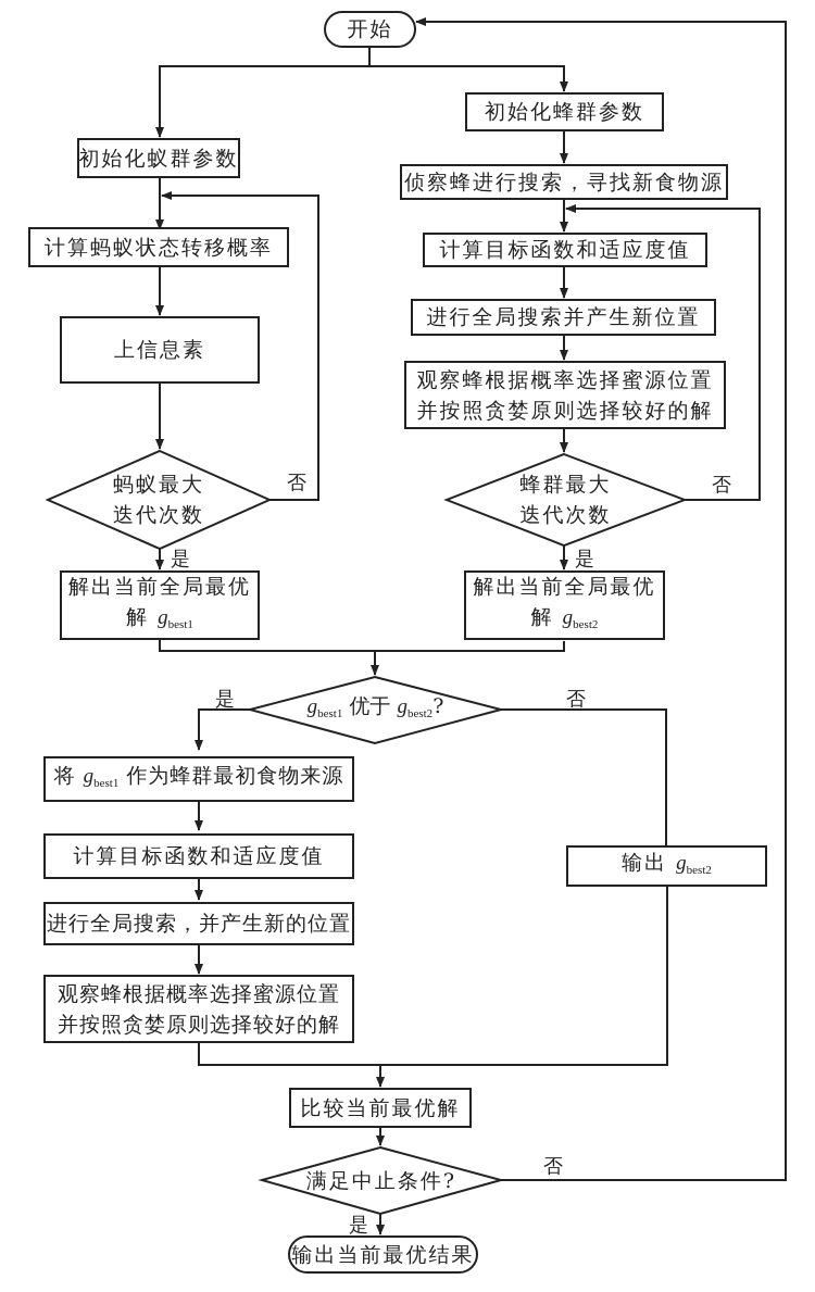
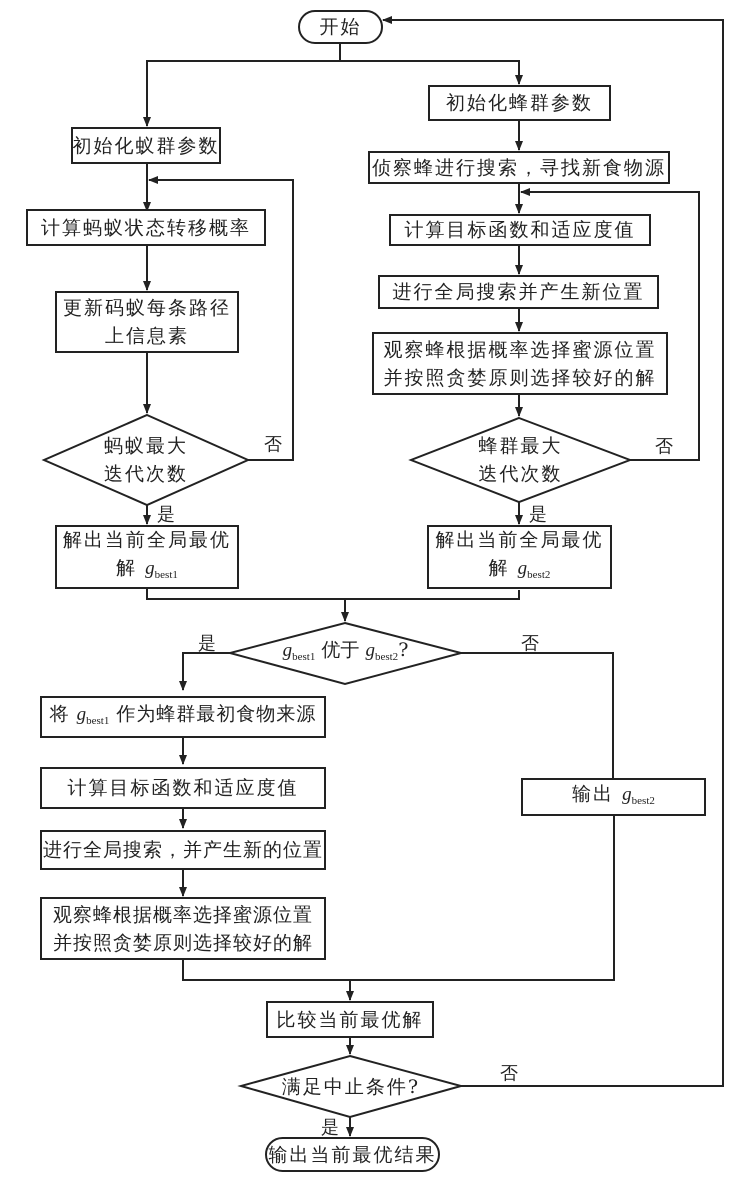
  开始
  初始化蚁群参数
  计算蚂蚁状态转移概率
+ 更新码蚁每条路径
  上信息素
  蚂蚁最大
  迭代次数
  否
  是
  解出当前全局最优
  解 gbest1
  初始化蜂群参数
  侦察蜂进行搜索，寻找新食物源
  计算目标函数和适应度值
  进行全局搜索并产生新位置
  观察蜂根据概率选择蜜源位置
  并按照贪婪原则选择较好的解
  蜂群最大
  迭代次数
  否
  是
  解出当前全局最优
  解 gbest2
  gbest1 优于 gbest2?
  是
  否
  将 gbest1 作为蜂群最初食物来源
  计算目标函数和适应度值
  进行全局搜索，并产生新的位置
  观察蜂根据概率选择蜜源位置
  并按照贪婪原则选择较好的解
  输出 gbest2
  比较当前最优解
  满足中止条件?
  否
  是
  输出当前最优结果
